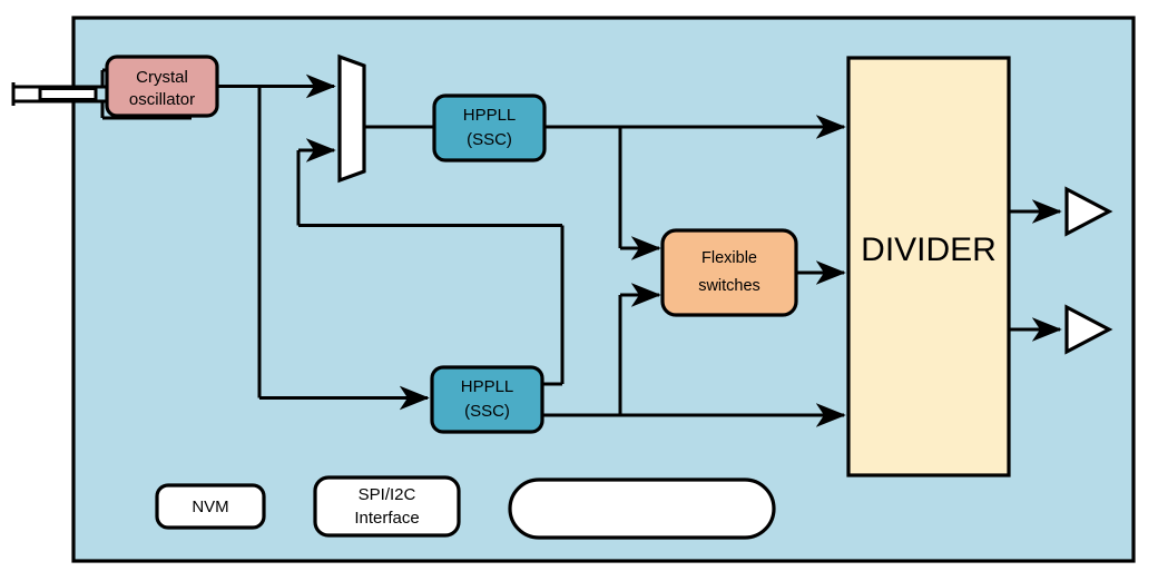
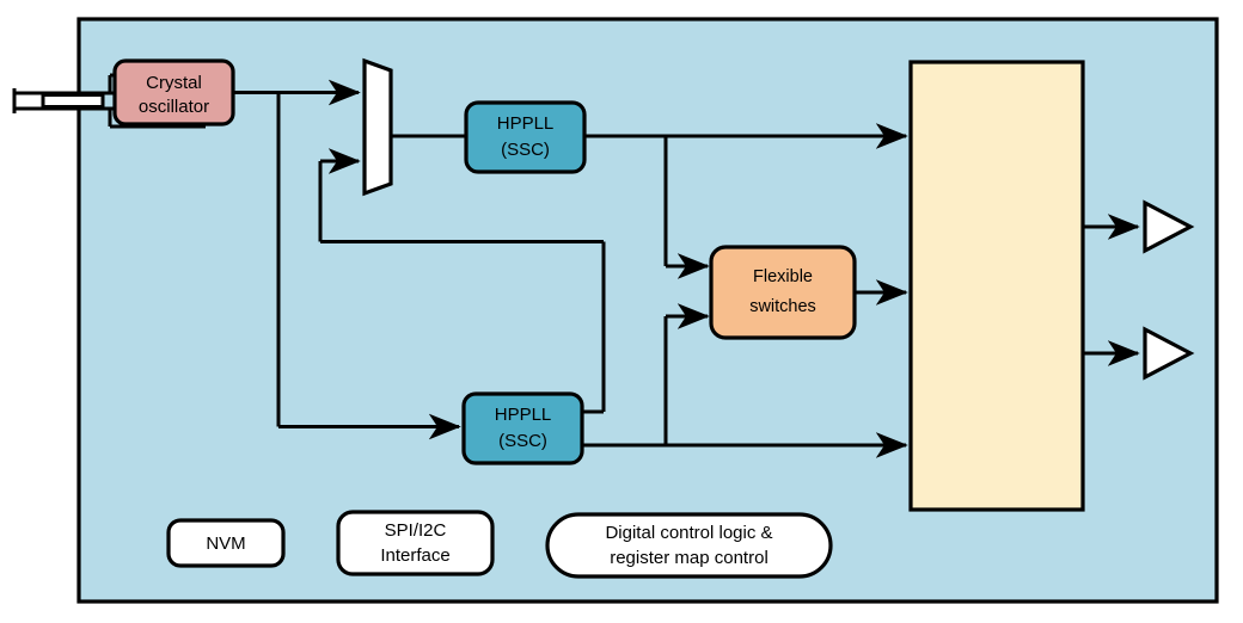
  Crystal
  oscillator
  HPPLL
  (SSC)
  HPPLL
  (SSC)
  Flexible
  switches
- DIVIDER
  NVM
  SPI/I2C
  Interface
+ Digital control logic &
+ register map control
